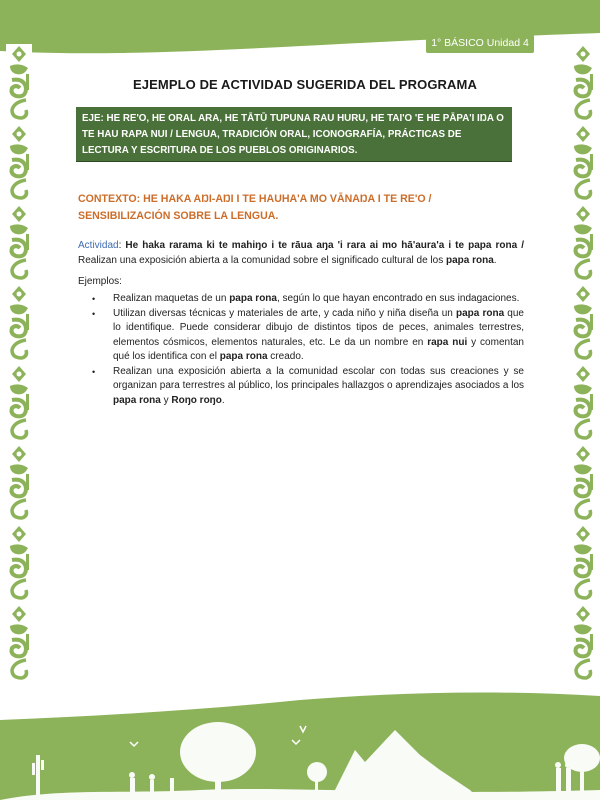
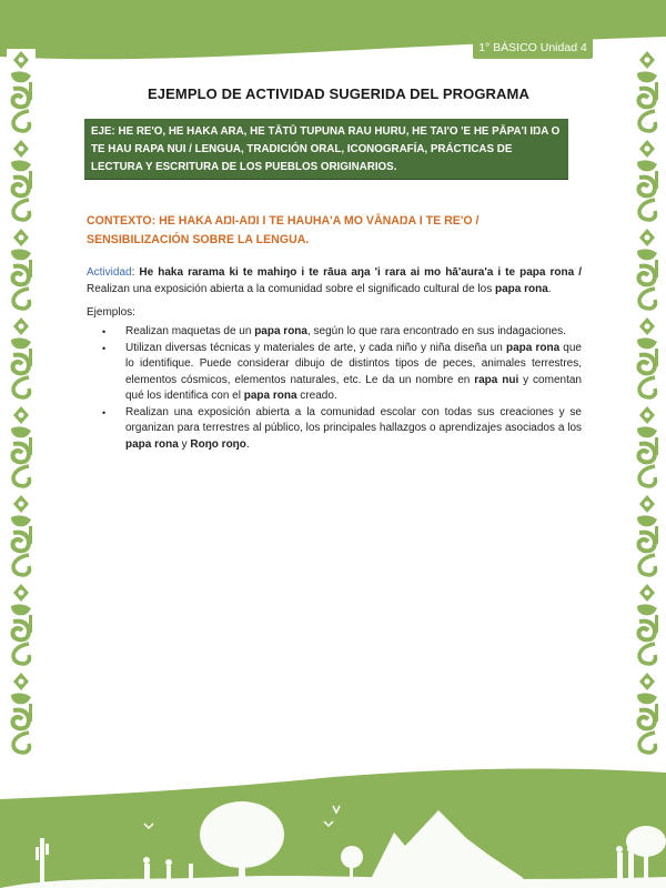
  1° BÁSICO Unidad 4
  EJEMPLO DE ACTIVIDAD SUGERIDA DEL PROGRAMA
- EJE: HE RE'O, HE ORAL ARA, HE TĀTŪ TUPUNA RAU HURU, HE TAI'O 'E HE PĀPA'I IŊA O TE HAU RAPA NUI / LENGUA, TRADICIÓN ORAL, ICONOGRAFÍA, PRÁCTICAS DE LECTURA Y ESCRITURA DE LOS PUEBLOS ORIGINARIOS.
+ EJE: HE RE'O, HE HAKA ARA, HE TĀTŪ TUPUNA RAU HURU, HE TAI'O 'E HE PĀPA'I IŊA O TE HAU RAPA NUI / LENGUA, TRADICIÓN ORAL, ICONOGRAFÍA, PRÁCTICAS DE LECTURA Y ESCRITURA DE LOS PUEBLOS ORIGINARIOS.
  CONTEXTO: HE HAKA AŊI-AŊI I TE HAUHA'A MO VĀNAŊA I TE RE'O / SENSIBILIZACIÓN SOBRE LA LENGUA.
  Actividad: He haka rarama ki te mahiŋo i te rāua aŋa 'i rara ai mo hā'aura'a i te papa rona / Realizan una exposición abierta a la comunidad sobre el significado cultural de los papa rona.
  Ejemplos:
  •
- Realizan maquetas de un papa rona, según lo que hayan encontrado en sus indagaciones.
+ Realizan maquetas de un papa rona, según lo que rara encontrado en sus indagaciones.
  •
  Utilizan diversas técnicas y materiales de arte, y cada niño y niña diseña un papa rona que lo identifique. Puede considerar dibujo de distintos tipos de peces, animales terrestres, elementos cósmicos, elementos naturales, etc. Le da un nombre en rapa nui y comentan qué los identifica con el papa rona creado.
  •
  Realizan una exposición abierta a la comunidad escolar con todas sus creaciones y se organizan para terrestres al público, los principales hallazgos o aprendizajes asociados a los papa rona y Roŋo roŋo.
